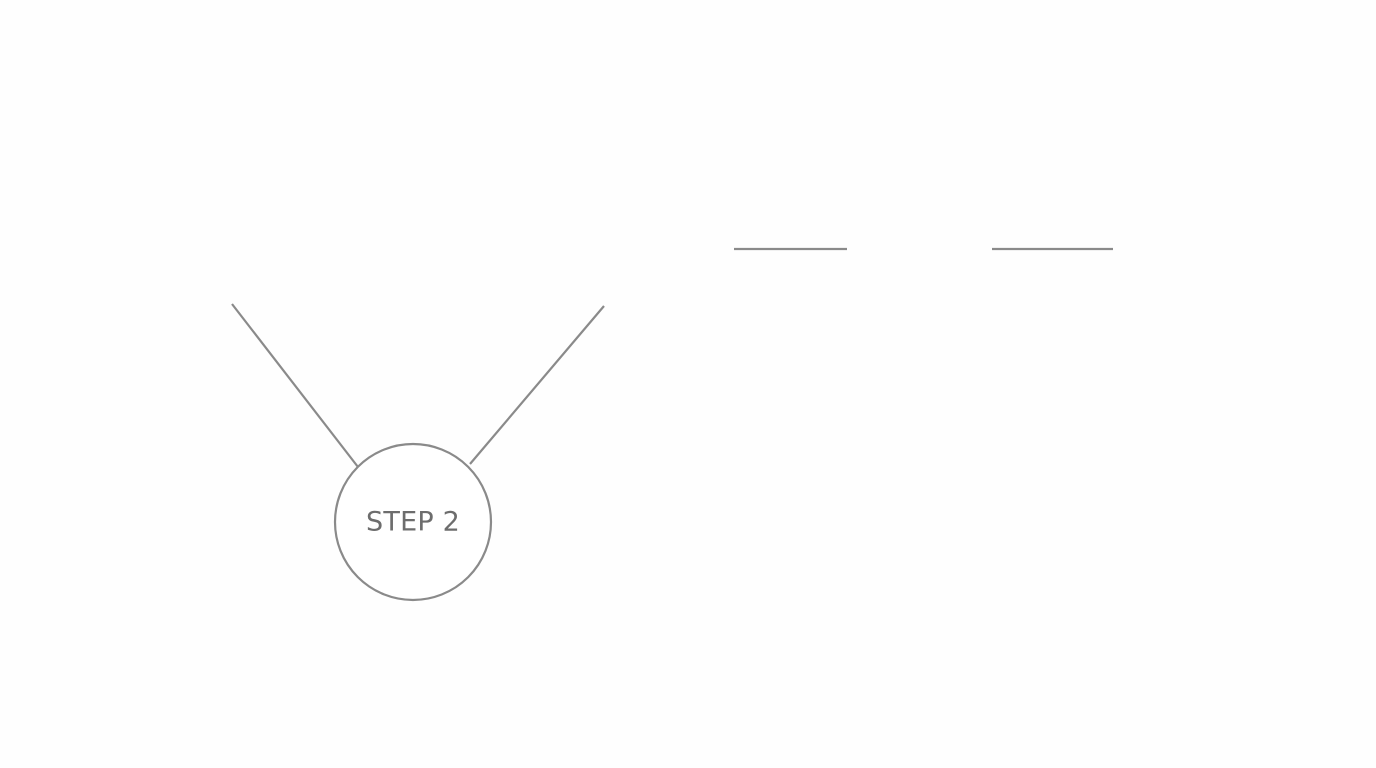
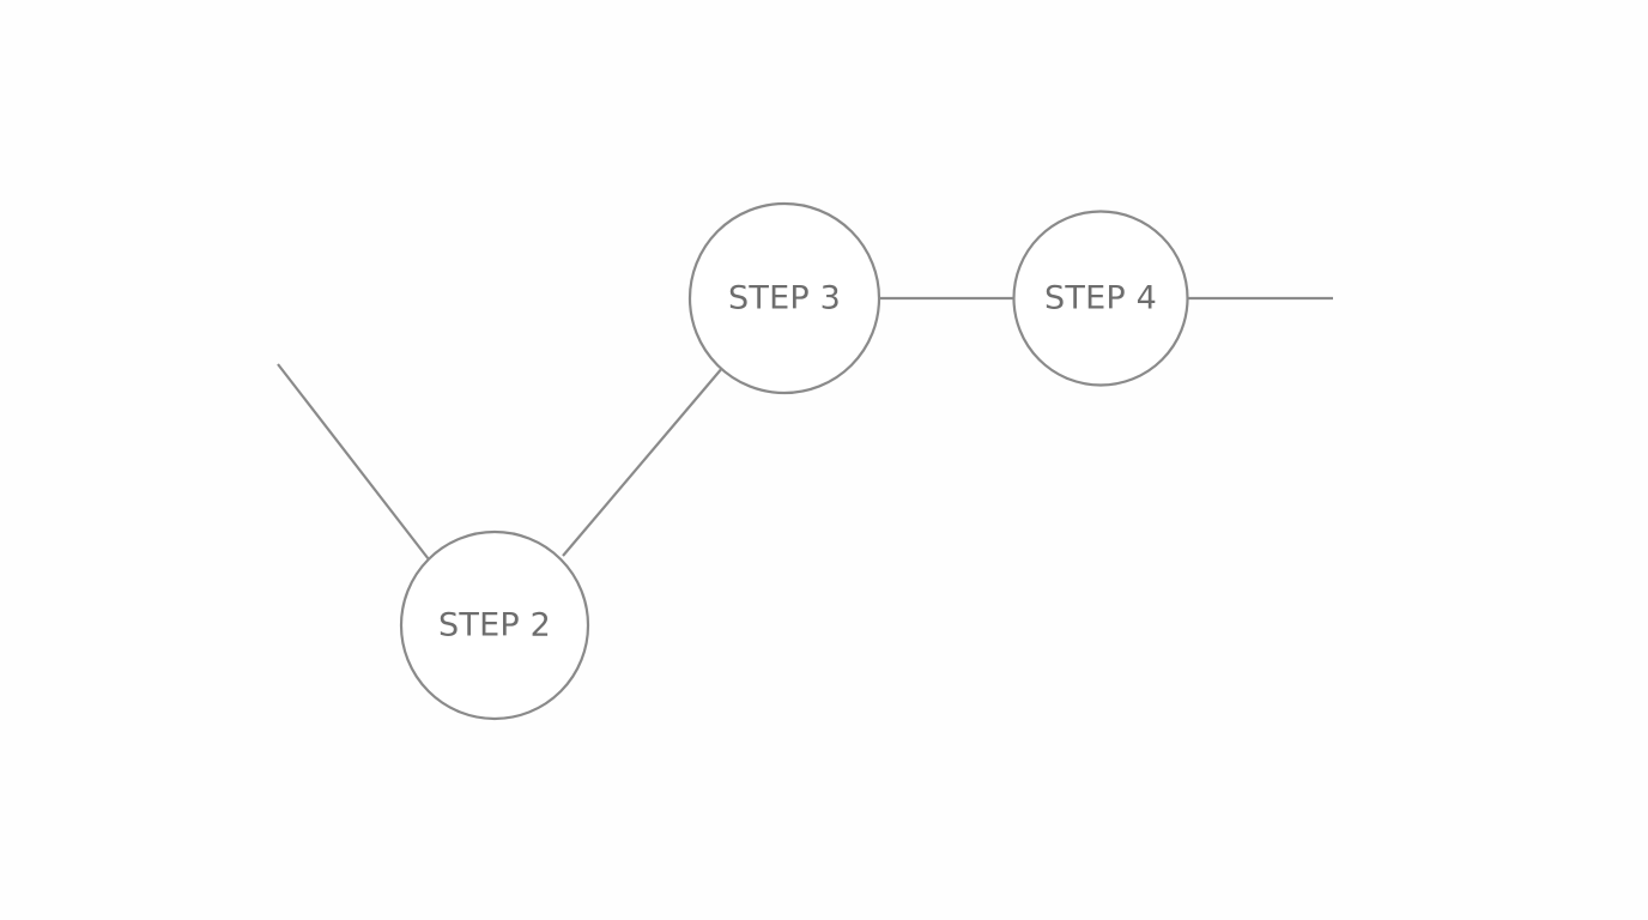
  STEP 2
+ STEP 3
+ STEP 4
